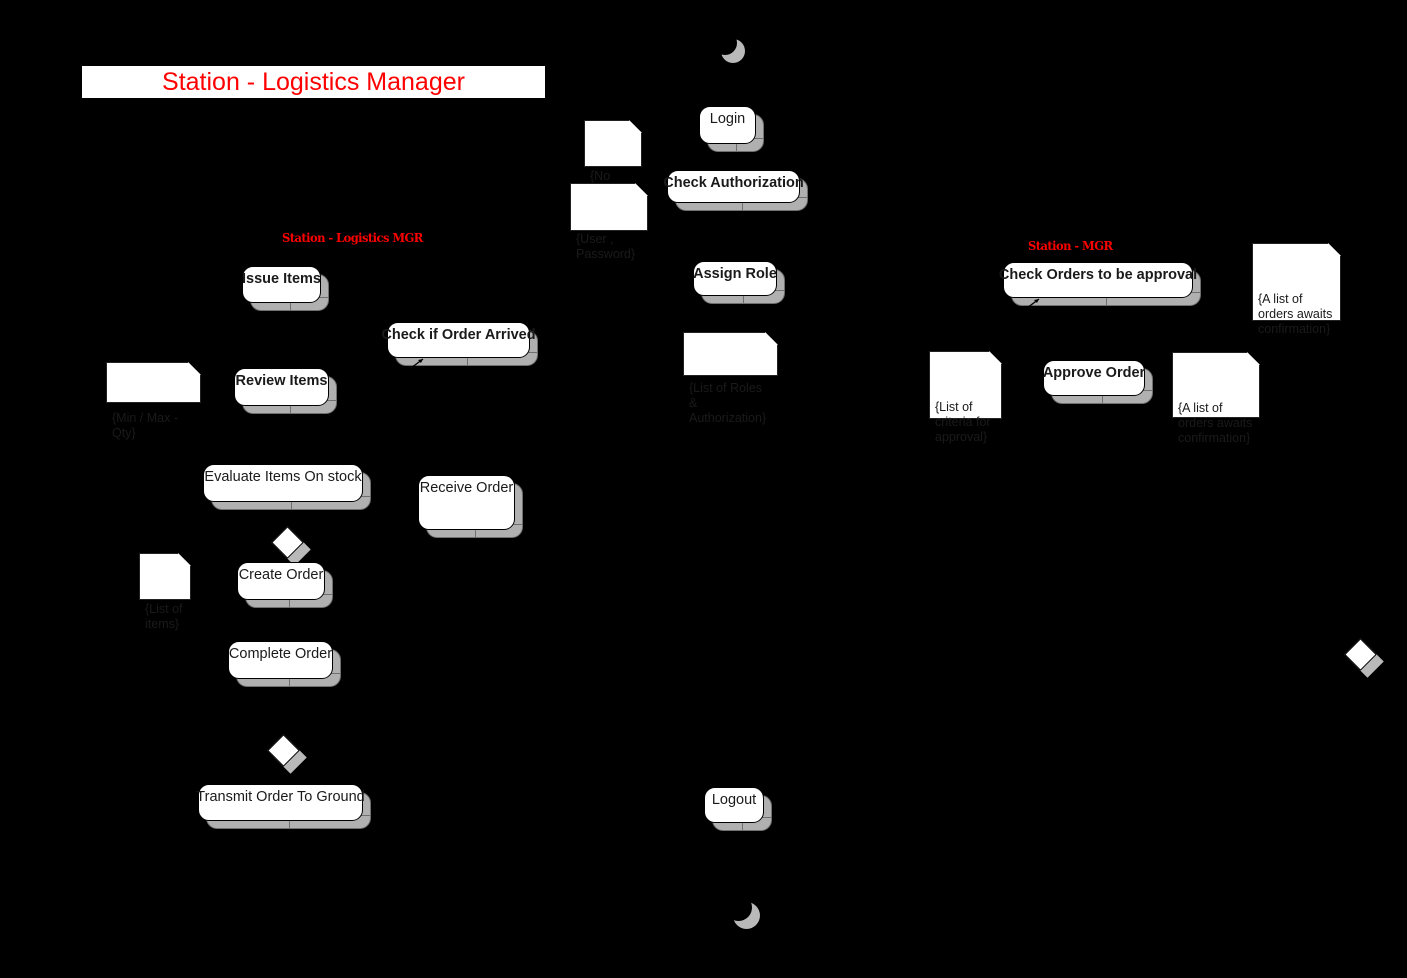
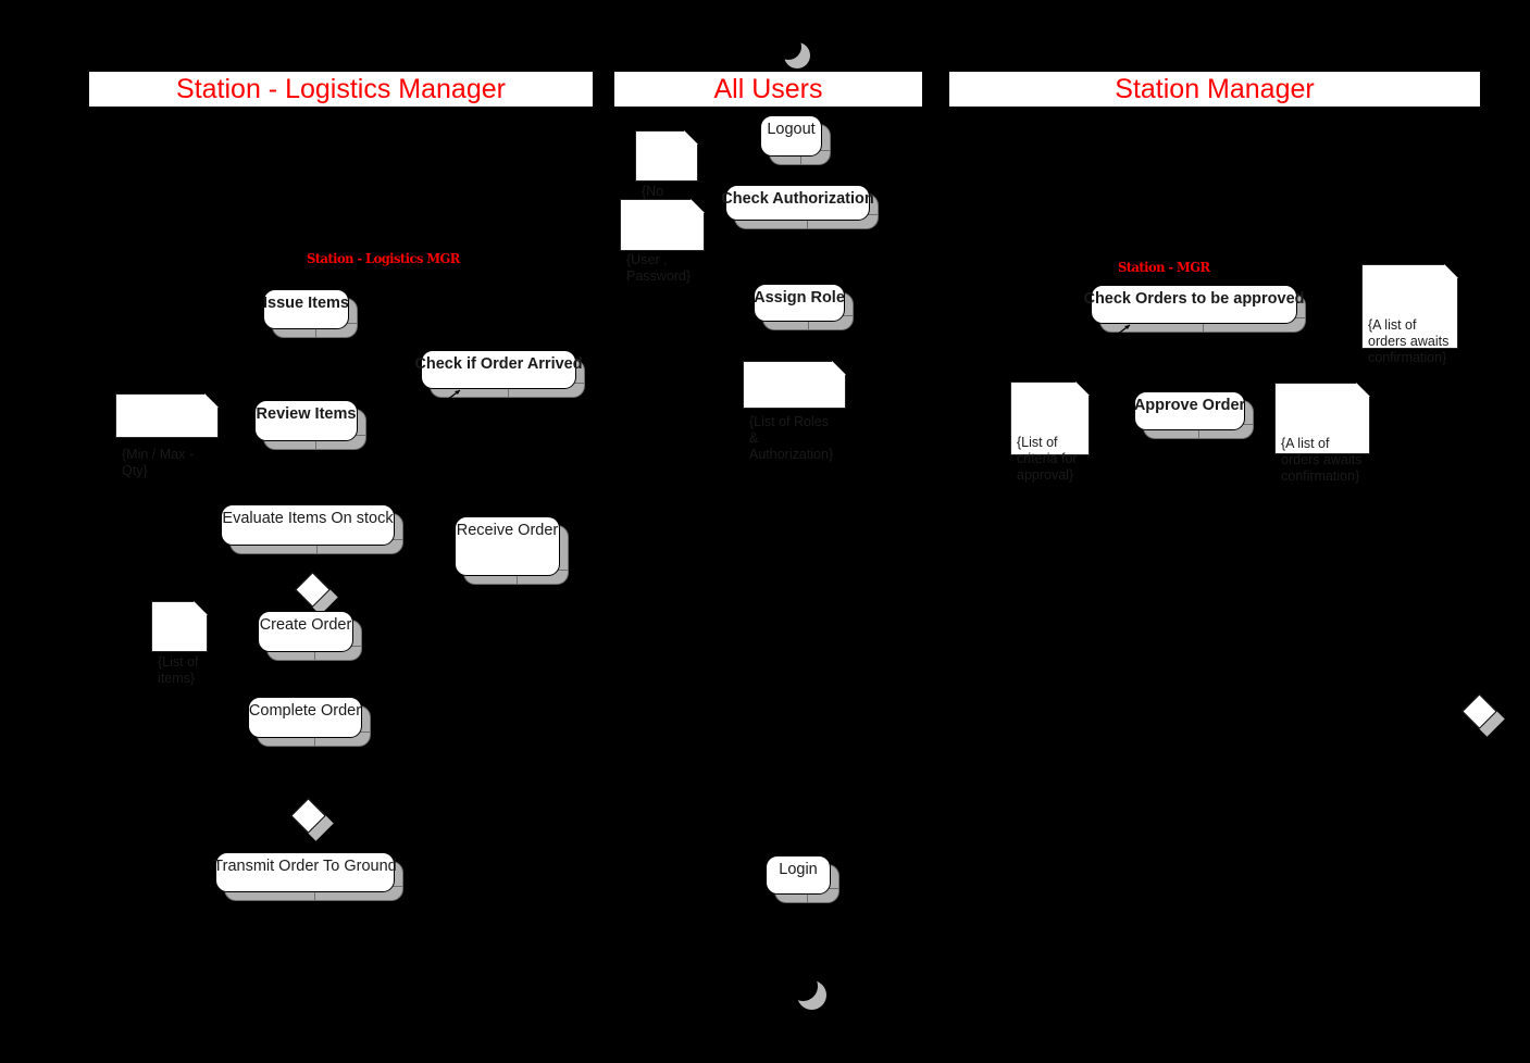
  Station - Logistics Manager
+ All Users
+ Station Manager
  Station - Logistics MGR
  Station - MGR
- Login
+ Logout
  {No
  Check Authorization
  {User ,
  Password}
  Assign Role
  {List of Roles &
  Authorization}
- Logout
+ Login
  Issue Items
  Check if Order Arrived
  {Min / Max -
  Qty}
  Review Items
  Evaluate Items On stock
  Receive Order
  {List of
  items}
  Create Order
  Complete Order
  Transmit Order To Ground
- Check Orders to be approval
+ Check Orders to be approved
  {A list of
  orders awaits
  confirmation}
  {List of
  criteria for
  approval}
  Approve Order
  {A list of
  orders awaits
  confirmation}
